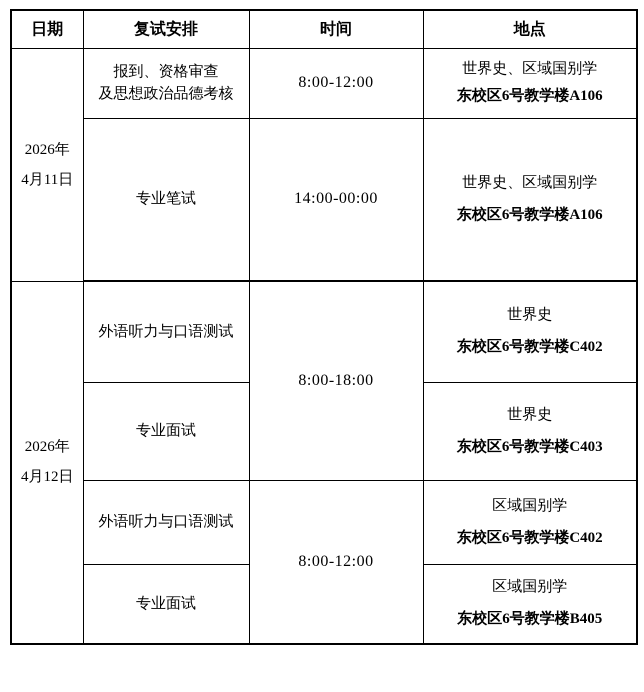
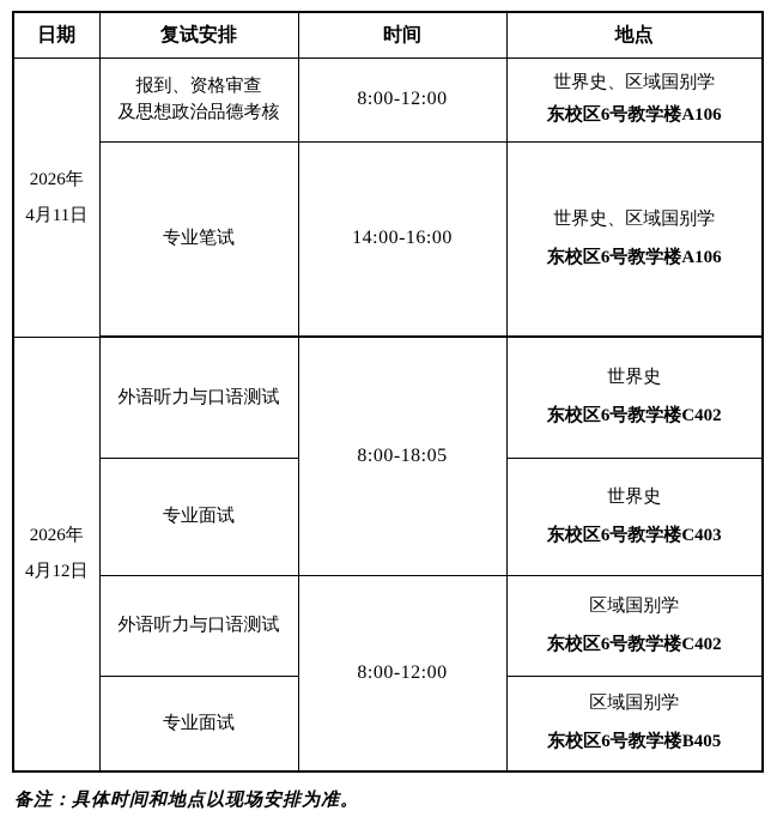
  日期	复试安排	时间	地点
  2026年 4月11日	报到、资格审查 及思想政治品德考核	8:00-12:00	世界史、区域国别学 东校区6号教学楼A106
- 专业笔试	14:00-00:00	世界史、区域国别学 东校区6号教学楼A106
+ 专业笔试	14:00-16:00	世界史、区域国别学 东校区6号教学楼A106
- 2026年 4月12日	外语听力与口语测试	8:00-18:00	世界史 东校区6号教学楼C402
+ 2026年 4月12日	外语听力与口语测试	8:00-18:05	世界史 东校区6号教学楼C402
  专业面试	世界史 东校区6号教学楼C403
  外语听力与口语测试	8:00-12:00	区域国别学 东校区6号教学楼C402
  专业面试	区域国别学 东校区6号教学楼B405
+ 备注：具体时间和地点以现场安排为准。
